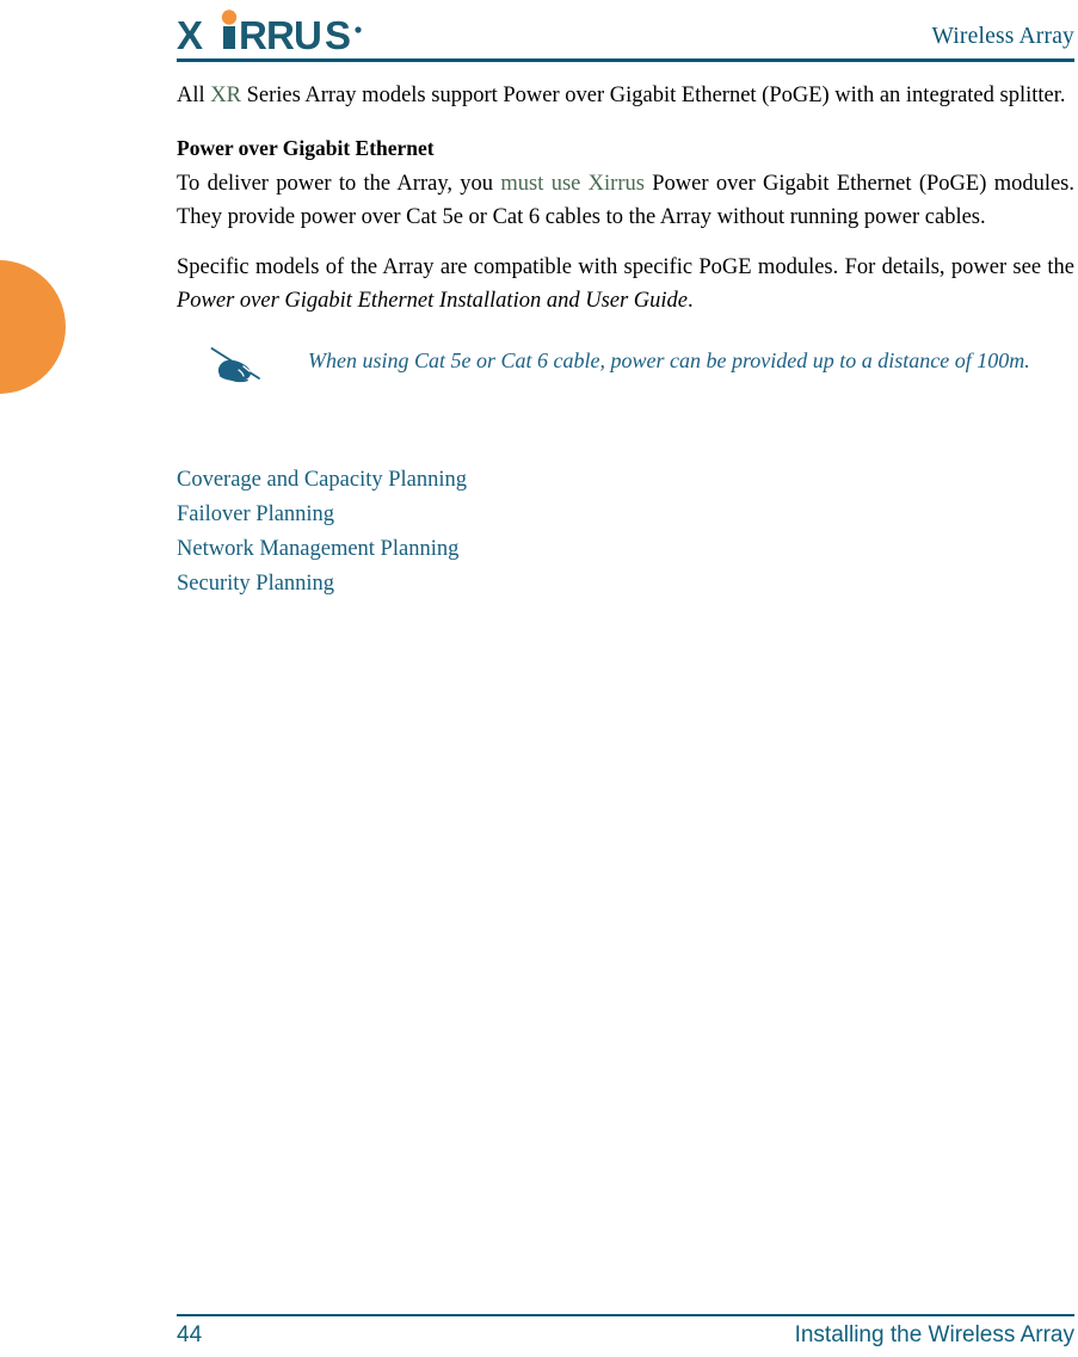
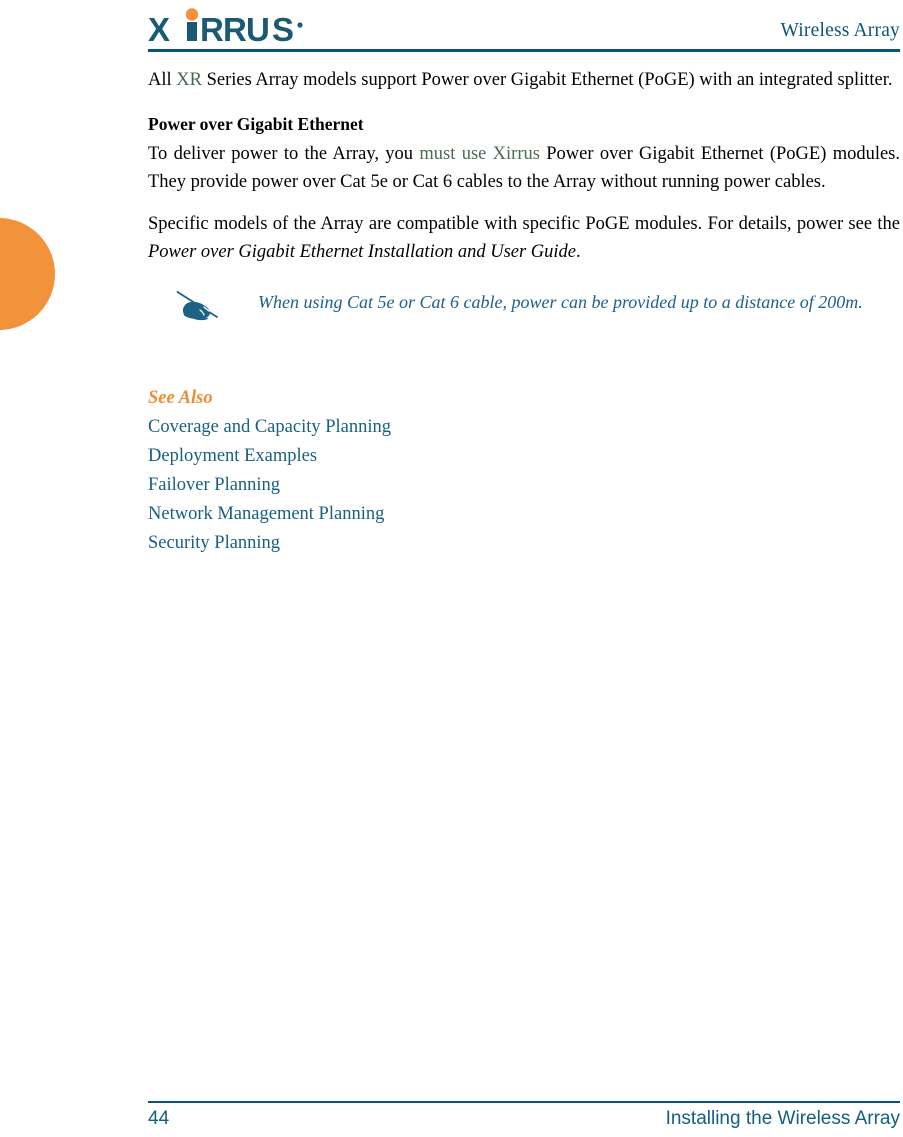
  X
  R
  R
  U
  S
  Wireless Array
  All XR Series Array models support Power over Gigabit Ethernet (PoGE) with an integrated splitter.
  Power over Gigabit Ethernet
  To deliver power to the Array, you must use Xirrus Power over Gigabit Ethernet (PoGE) modules. They provide power over Cat 5e or Cat 6 cables to the Array without running power cables.
  Specific models of the Array are compatible with specific PoGE modules. For details, power see the Power over Gigabit Ethernet Installation and User Guide.
- When using Cat 5e or Cat 6 cable, power can be provided up to a distance of 100m.
+ When using Cat 5e or Cat 6 cable, power can be provided up to a distance of 200m.
+ See Also
  Coverage and Capacity Planning
+ Deployment Examples
  Failover Planning
  Network Management Planning
  Security Planning
  44
  Installing the Wireless Array
